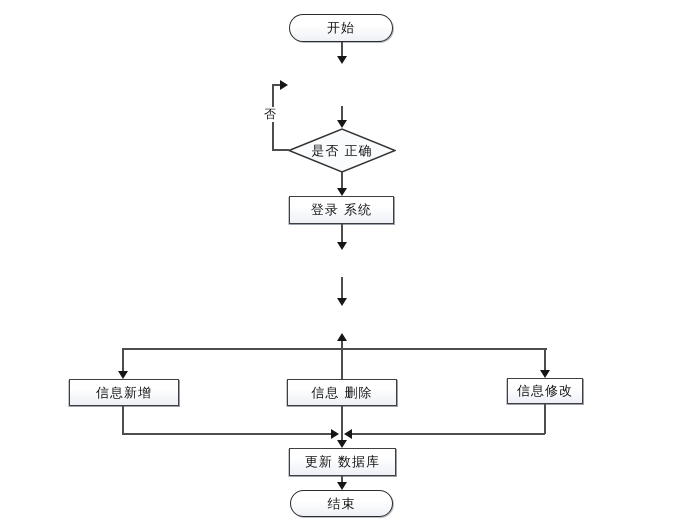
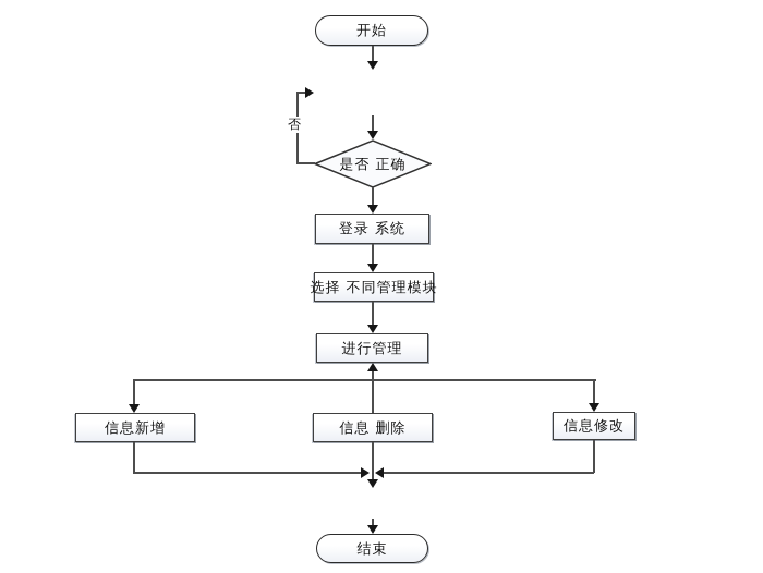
  开始
  是否 正确
  登录 系统
+ 选择 不同管理模块
+ 进行管理
  信息新增
  信息 删除
  信息修改
- 更新 数据库
  结束
  否
